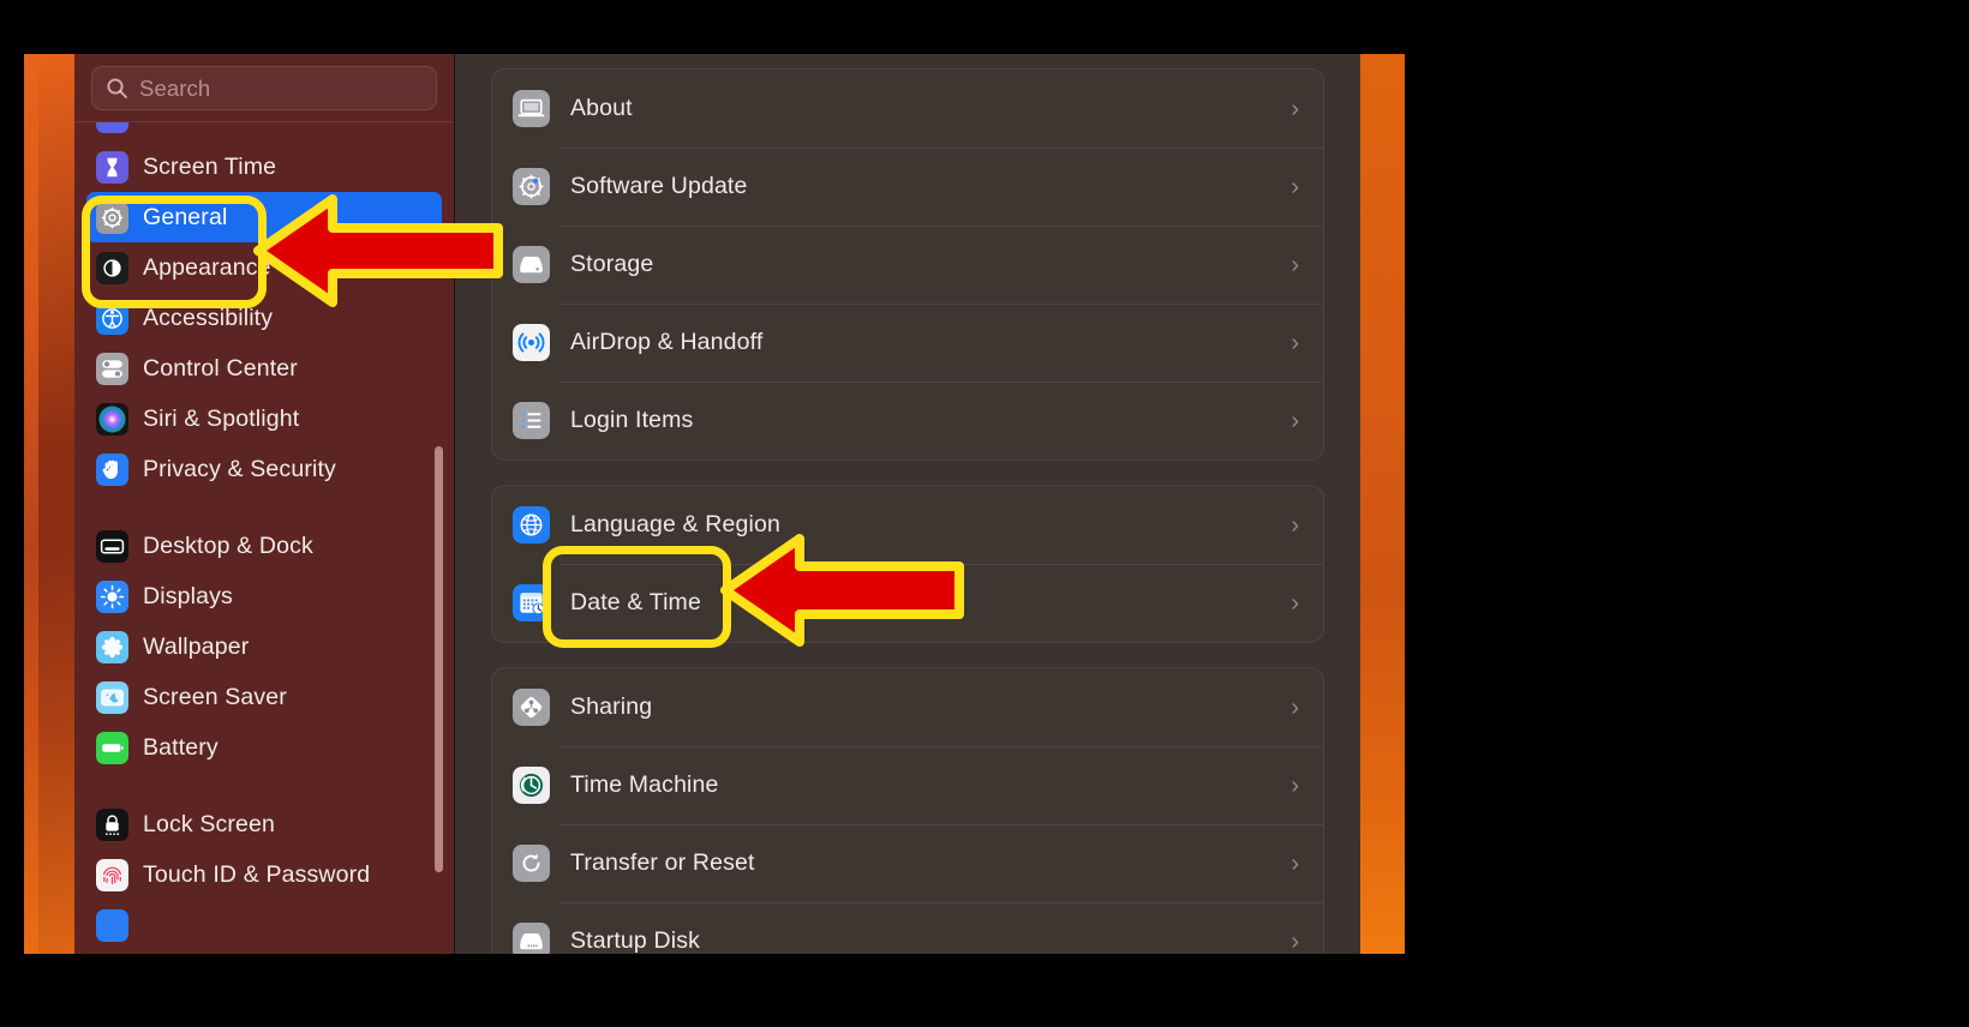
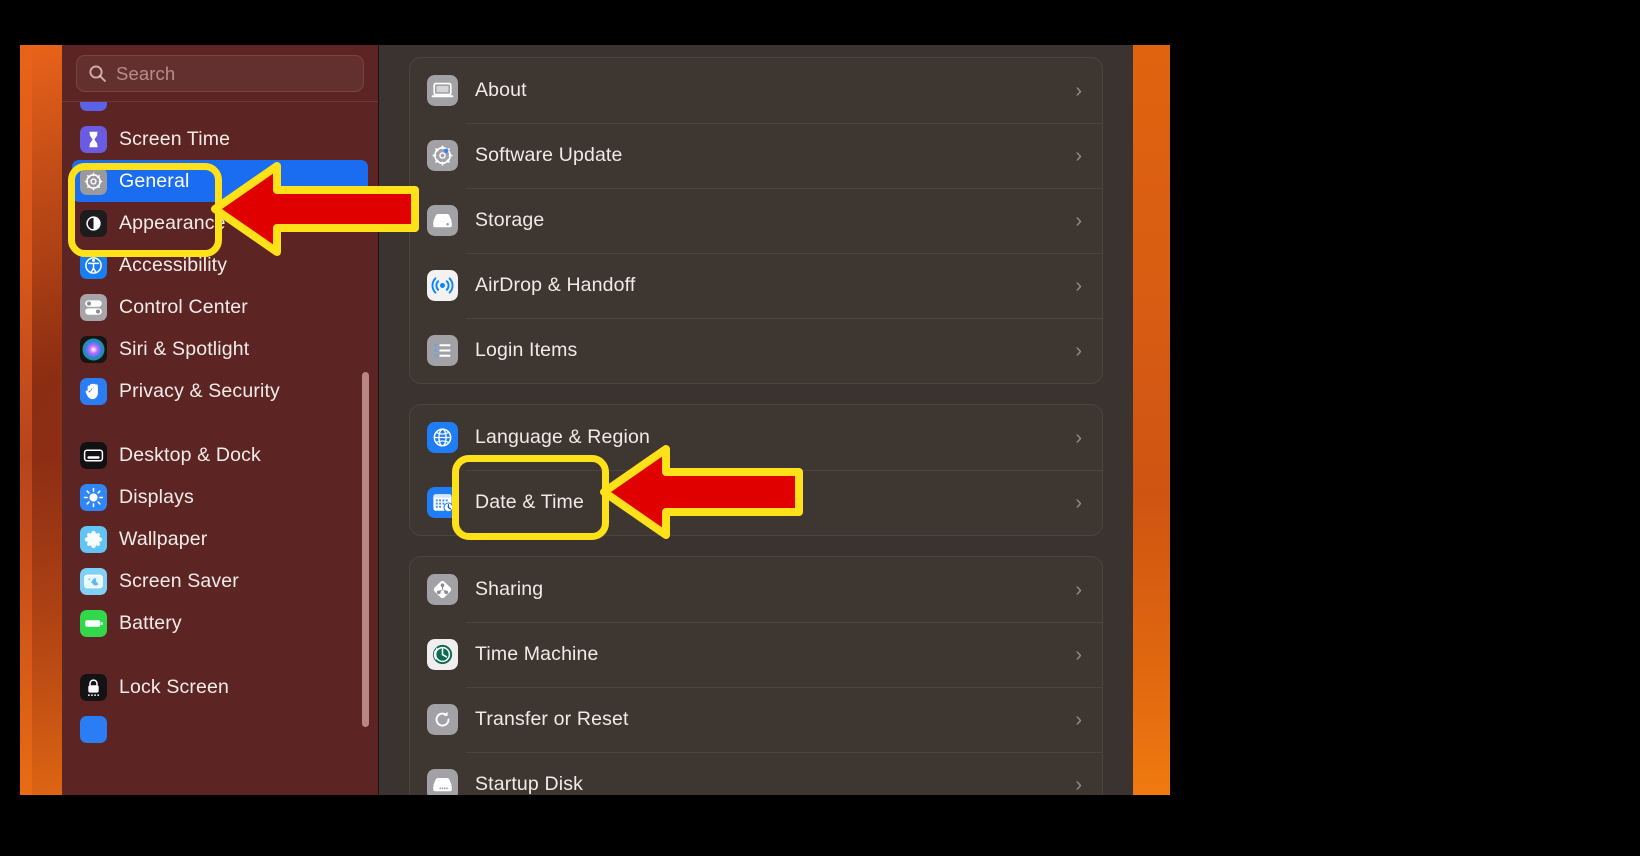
  Search
  Screen Time
  General
  Appearance
  Accessibility
  Control Center
  Siri & Spotlight
  Privacy & Security
  Desktop & Dock
  Displays
  Wallpaper
  Screen Saver
  Battery
  Lock Screen
- Touch ID & Password
  About
  ›
  Software Update
  ›
  Storage
  ›
  AirDrop & Handoff
  ›
  Login Items
  ›
  Language & Region
  ›
  Date & Time
  ›
  Sharing
  ›
  Time Machine
  ›
  Transfer or Reset
  ›
  Startup Disk
  ›
